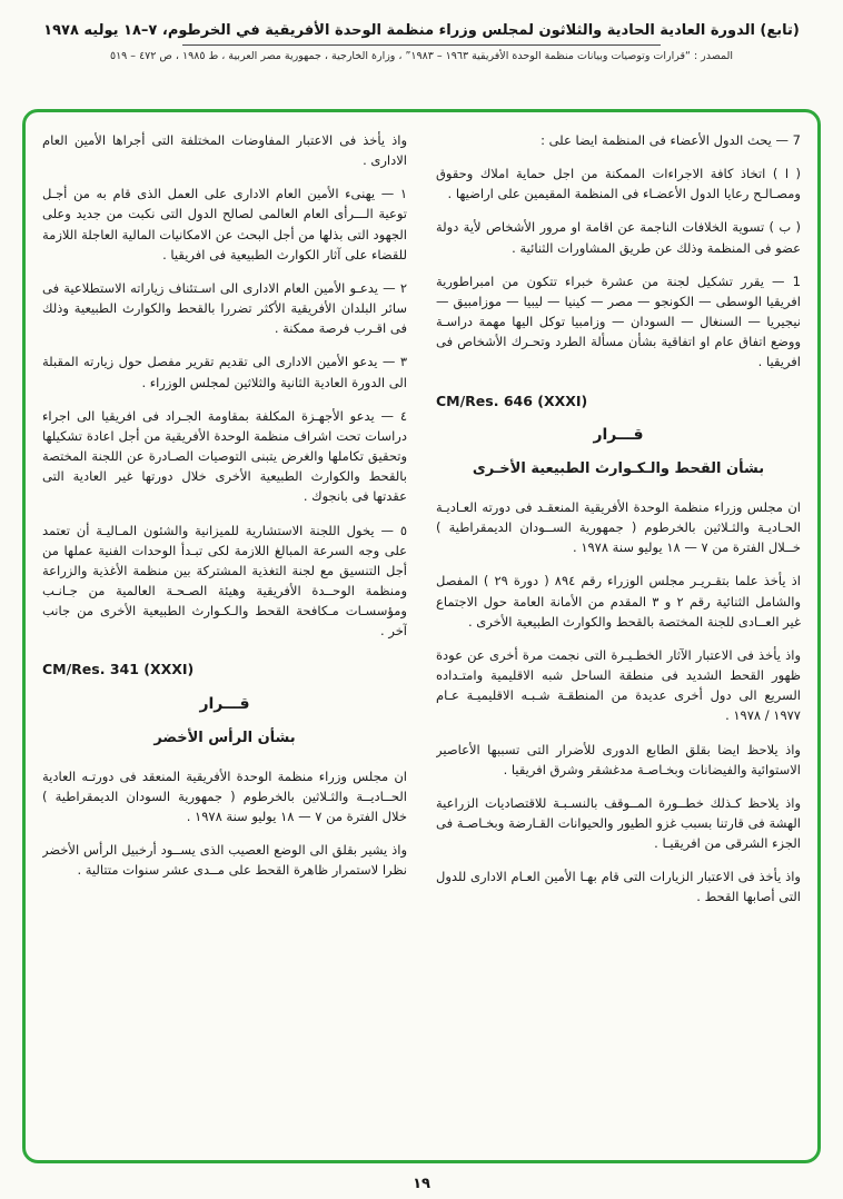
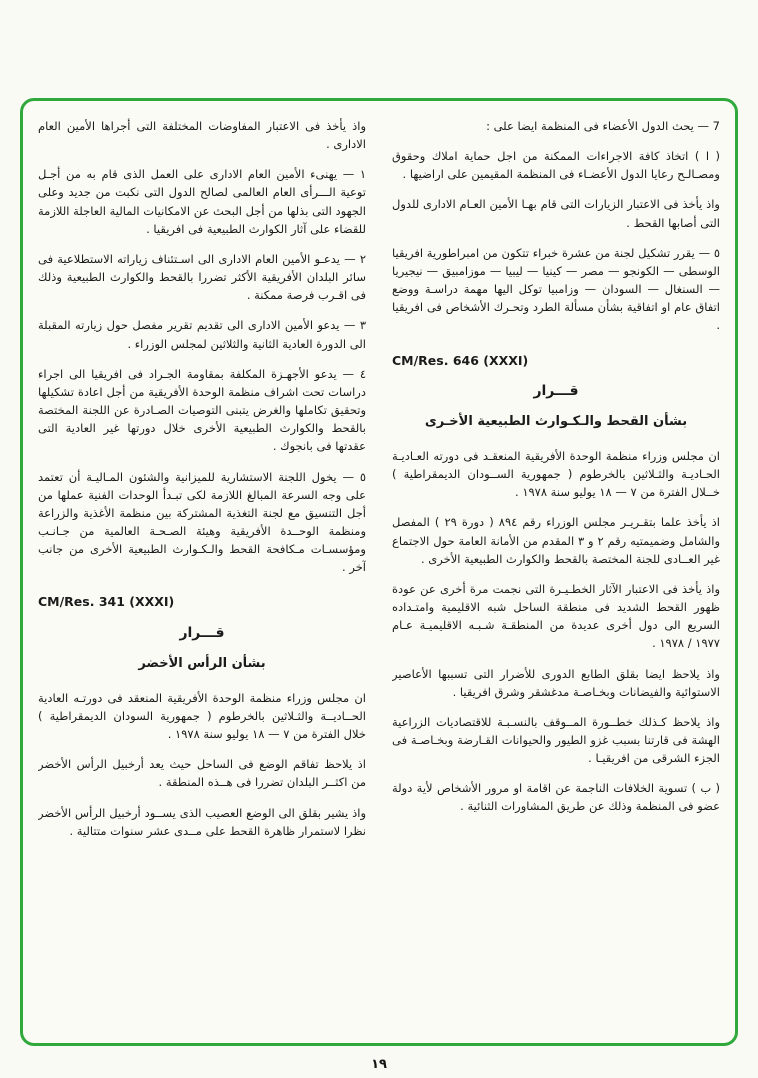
- (تابع) الدورة العادية الحادية والثلاثون لمجلس وزراء منظمة الوحدة الأفريقية في الخرطوم، ٧–١٨ يوليه ١٩٧٨
- المصدر : “قرارات وتوصيات وبيانات منظمة الوحدة الأفريقية ١٩٦٣ – ١٩٨٣” ، وزارة الخارجية ، جمهورية مصر العربية ، ط ١٩٨٥ ، ص ٤٧٢ – ٥١٩
  7 — يحث الدول الأعضاء فى المنظمة ايضا على :
  ( ا ) اتخاذ كافة الاجراءات الممكنة من اجل حماية املاك وحقوق ومصـالـح رعايا الدول الأعضـاء فى المنظمة المقيمين على اراضيها .
- ( ب ) تسوية الخلافات الناجمة عن اقامة او مرور الأشخاص لأية دولة عضو فى المنظمة وذلك عن طريق المشاورات الثنائية .
+ واذ يأخذ فى الاعتبار الزيارات التى قام بهـا الأمين العـام الادارى للدول التى أصابها القحط .
- 1 — يقرر تشكيل لجنة من عشرة خبراء تتكون من امبراطورية افريقيا الوسطى — الكونجو — مصر — كينيا — ليبيا — موزامبيق — نيجيريا — السنغال — السودان — وزامبيا توكل اليها مهمة دراسـة ووضع اتفاق عام او اتفاقية بشأن مسألة الطرد وتحـرك الأشخاص فى افريقيا .
+ ٥ — يقرر تشكيل لجنة من عشرة خبراء تتكون من امبراطورية افريقيا الوسطى — الكونجو — مصر — كينيا — ليبيا — موزامبيق — نيجيريا — السنغال — السودان — وزامبيا توكل اليها مهمة دراسـة ووضع اتفاق عام او اتفاقية بشأن مسألة الطرد وتحـرك الأشخاص فى افريقيا .
  CM/Res. 646 (XXXI)
  قـــرار
  بشأن القحط والـكـوارث الطبيعية الأخـرى
  ان مجلس وزراء منظمة الوحدة الأفريقية المنعقـد فى دورته العـاديـة الحـاديـة والثـلاثين بالخرطوم ( جمهورية الســودان الديمقراطية ) خــلال الفترة من ٧ — ١٨ يوليو سنة ١٩٧٨ .
- اذ يأخذ علما بتقـريـر مجلس الوزراء رقم ٨٩٤ ( دورة ٢٩ ) المفصل والشامل الثنائية رقم ٢ و ٣ المقدم من الأمانة العامة حول الاجتماع غير العــادى للجنة المختصة بالقحط والكوارث الطبيعية الأخرى .
+ اذ يأخذ علما بتقـريـر مجلس الوزراء رقم ٨٩٤ ( دورة ٢٩ ) المفصل والشامل وضميمتيه رقم ٢ و ٣ المقدم من الأمانة العامة حول الاجتماع غير العــادى للجنة المختصة بالقحط والكوارث الطبيعية الأخرى .
  واذ يأخذ فى الاعتبار الآثار الخطـيـرة التى نجمت مرة أخرى عن عودة ظهور القحط الشديد فى منطقة الساحل شبه الاقليمية وامتـداده السريع الى دول أخرى عديدة من المنطقـة شـبـه الاقليميـة عـام ١٩٧٧ / ١٩٧٨ .
  واذ يلاحظ ايضا بقلق الطابع الدورى للأضرار التى تسببها الأعاصير الاستوائية والفيضانات وبخـاصـة مدغشقر وشرق افريقيا .
  واذ يلاحظ كـذلك خطــورة المــوقف بالنسـبـة للاقتصاديات الزراعية الهشة فى قارتنا بسبب غزو الطيور والحيوانات القـارضة وبخـاصـة فى الجزء الشرقى من افريقيـا .
- واذ يأخذ فى الاعتبار الزيارات التى قام بهـا الأمين العـام الادارى للدول التى أصابها القحط .
+ ( ب ) تسوية الخلافات الناجمة عن اقامة او مرور الأشخاص لأية دولة عضو فى المنظمة وذلك عن طريق المشاورات الثنائية .
  واذ يأخذ فى الاعتبار المفاوضات المختلفة التى أجراها الأمين العام الادارى .
  ١ — يهنىء الأمين العام الادارى على العمل الذى قام به من أجـل توعية الـــرأى العام العالمى لصالح الدول التى نكبت من جديد وعلى الجهود التى بذلها من أجل البحث عن الامكانيات المالية العاجلة اللازمة للقضاء على آثار الكوارث الطبيعية فى افريقيا .
  ٢ — يدعـو الأمين العام الادارى الى اسـتئناف زياراته الاستطلاعية فى سائر البلدان الأفريقية الأكثر تضررا بالقحط والكوارث الطبيعية وذلك فى اقـرب فرصة ممكنة .
  ٣ — يدعو الأمين الادارى الى تقديم تقرير مفصل حول زيارته المقبلة الى الدورة العادية الثانية والثلاثين لمجلس الوزراء .
  ٤ — يدعو الأجهـزة المكلفة بمقاومة الجـراد فى افريقيا الى اجراء دراسات تحت اشراف منظمة الوحدة الأفريقية من أجل اعادة تشكيلها وتحقيق تكاملها والغرض يتبنى التوصيات الصـادرة عن اللجنة المختصة بالقحط والكوارث الطبيعية الأخرى خلال دورتها غير العادية التى عقدتها فى بانجوك .
  ٥ — يخول اللجنة الاستشارية للميزانية والشئون المـاليـة أن تعتمد على وجه السرعة المبالغ اللازمة لكى تبـدأ الوحدات الفنية عملها من أجل التنسيق مع لجنة التغذية المشتركة بين منظمة الأغذية والزراعة ومنظمة الوحــدة الأفريقية وهيئة الصـحـة العالمية من جـانـب ومؤسسـات مـكافحة القحط والـكـوارث الطبيعية الأخرى من جانب آخر .
  CM/Res. 341 (XXXI)
  قـــرار
  بشأن الرأس الأخضر
  ان مجلس وزراء منظمة الوحدة الأفريقية المنعقد فى دورتـه العادية الحــاديــة والثـلاثين بالخرطوم ( جمهورية السودان الديمقراطية ) خلال الفترة من ٧ — ١٨ يوليو سنة ١٩٧٨ .
+ اذ يلاحظ تفاقم الوضع فى الساحل حيث يعد أرخبيل الرأس الأخضر من اكثــر البلدان تضررا فى هــذه المنطقة .
  واذ يشير بقلق الى الوضع العصيب الذى يســود أرخبيل الرأس الأخضر نظرا لاستمرار ظاهرة القحط على مــدى عشر سنوات متتالية .
  ١٩
